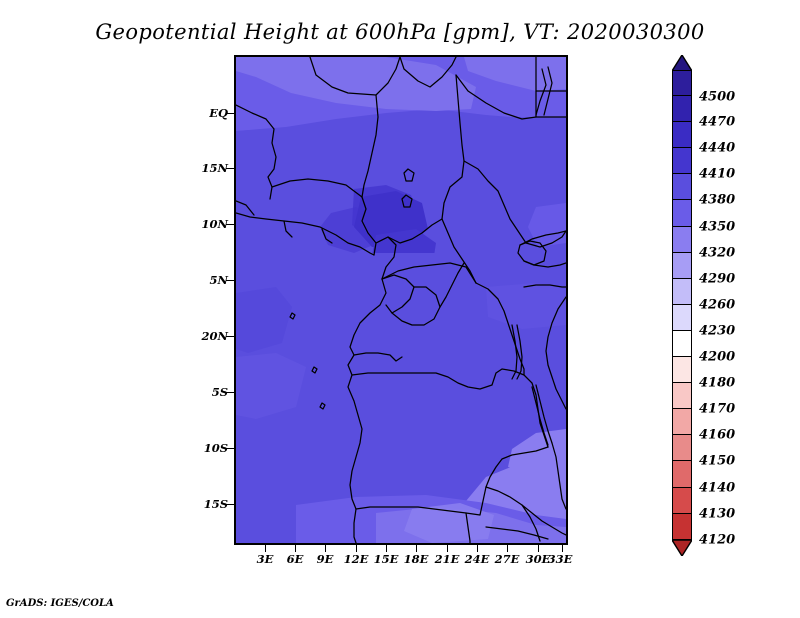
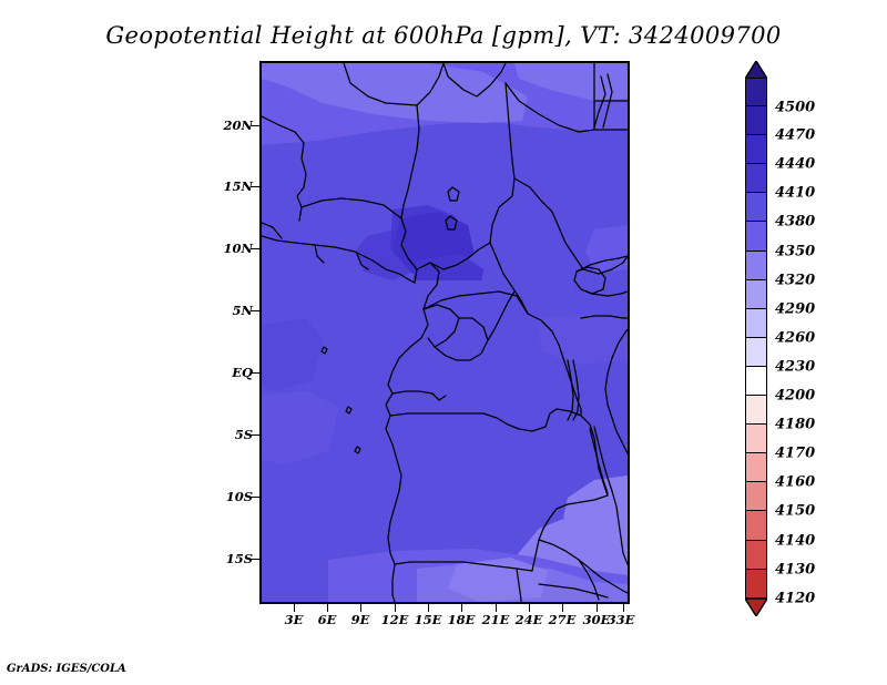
- Geopotential Height at 600hPa [gpm], VT: 2020030300
+ Geopotential Height at 600hPa [gpm], VT: 3424009700
- EQ
+ 20N
  15N
  10N
  5N
- 20N
+ EQ
  5S
  10S
  15S
  3E
  6E
  9E
  12E
  15E
  18E
  21E
  24E
  27E
  30E
  33E
  4500
  4470
  4440
  4410
  4380
  4350
  4320
  4290
  4260
  4230
  4200
  4180
  4170
  4160
  4150
  4140
  4130
  4120
  GrADS: IGES/COLA
